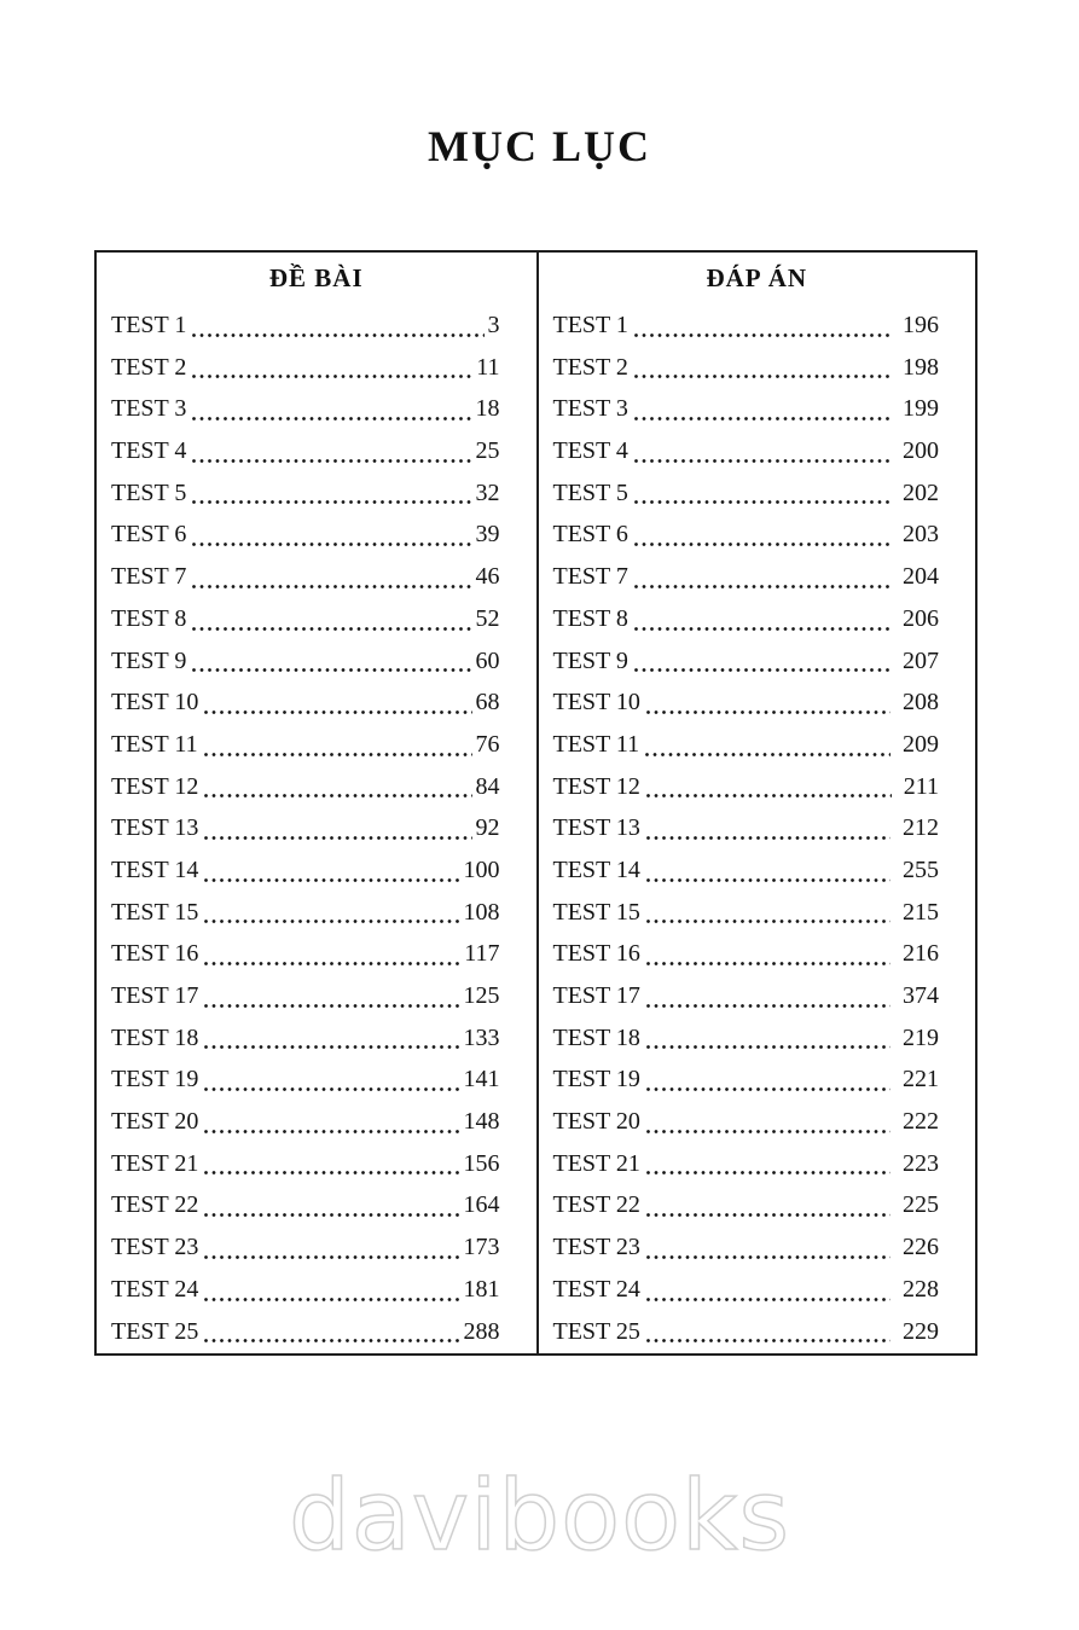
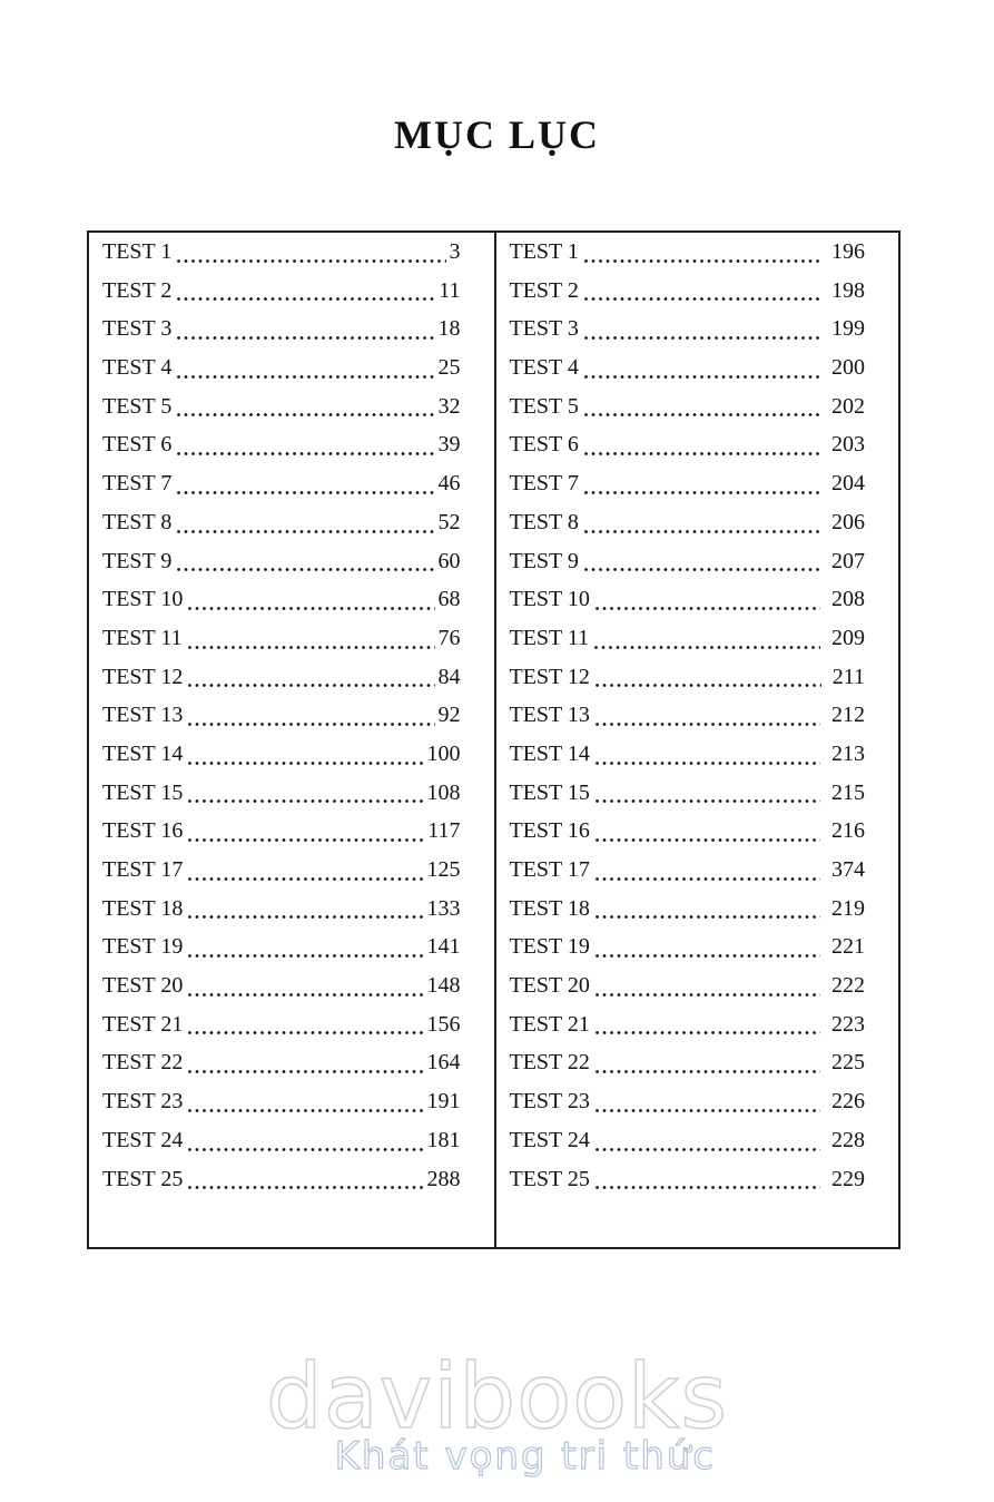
  MỤC LỤC
- ĐỀ BÀI
  TEST 1
  3
  TEST 2
  11
  TEST 3
  18
  TEST 4
  25
  TEST 5
  32
  TEST 6
  39
  TEST 7
  46
  TEST 8
  52
  TEST 9
  60
  TEST 10
  68
  TEST 11
  76
  TEST 12
  84
  TEST 13
  92
  TEST 14
  100
  TEST 15
  108
  TEST 16
  117
  TEST 17
  125
  TEST 18
  133
  TEST 19
  141
  TEST 20
  148
  TEST 21
  156
  TEST 22
  164
  TEST 23
- 173
+ 191
  TEST 24
  181
  TEST 25
  288
- ĐÁP ÁN
  TEST 1
  196
  TEST 2
  198
  TEST 3
  199
  TEST 4
  200
  TEST 5
  202
  TEST 6
  203
  TEST 7
  204
  TEST 8
  206
  TEST 9
  207
  TEST 10
  208
  TEST 11
  209
  TEST 12
  211
  TEST 13
  212
  TEST 14
- 255
+ 213
  TEST 15
  215
  TEST 16
  216
  TEST 17
  374
  TEST 18
  219
  TEST 19
  221
  TEST 20
  222
  TEST 21
  223
  TEST 22
  225
  TEST 23
  226
  TEST 24
  228
  TEST 25
  229
  davibooks
+ Khát vọng tri thức
